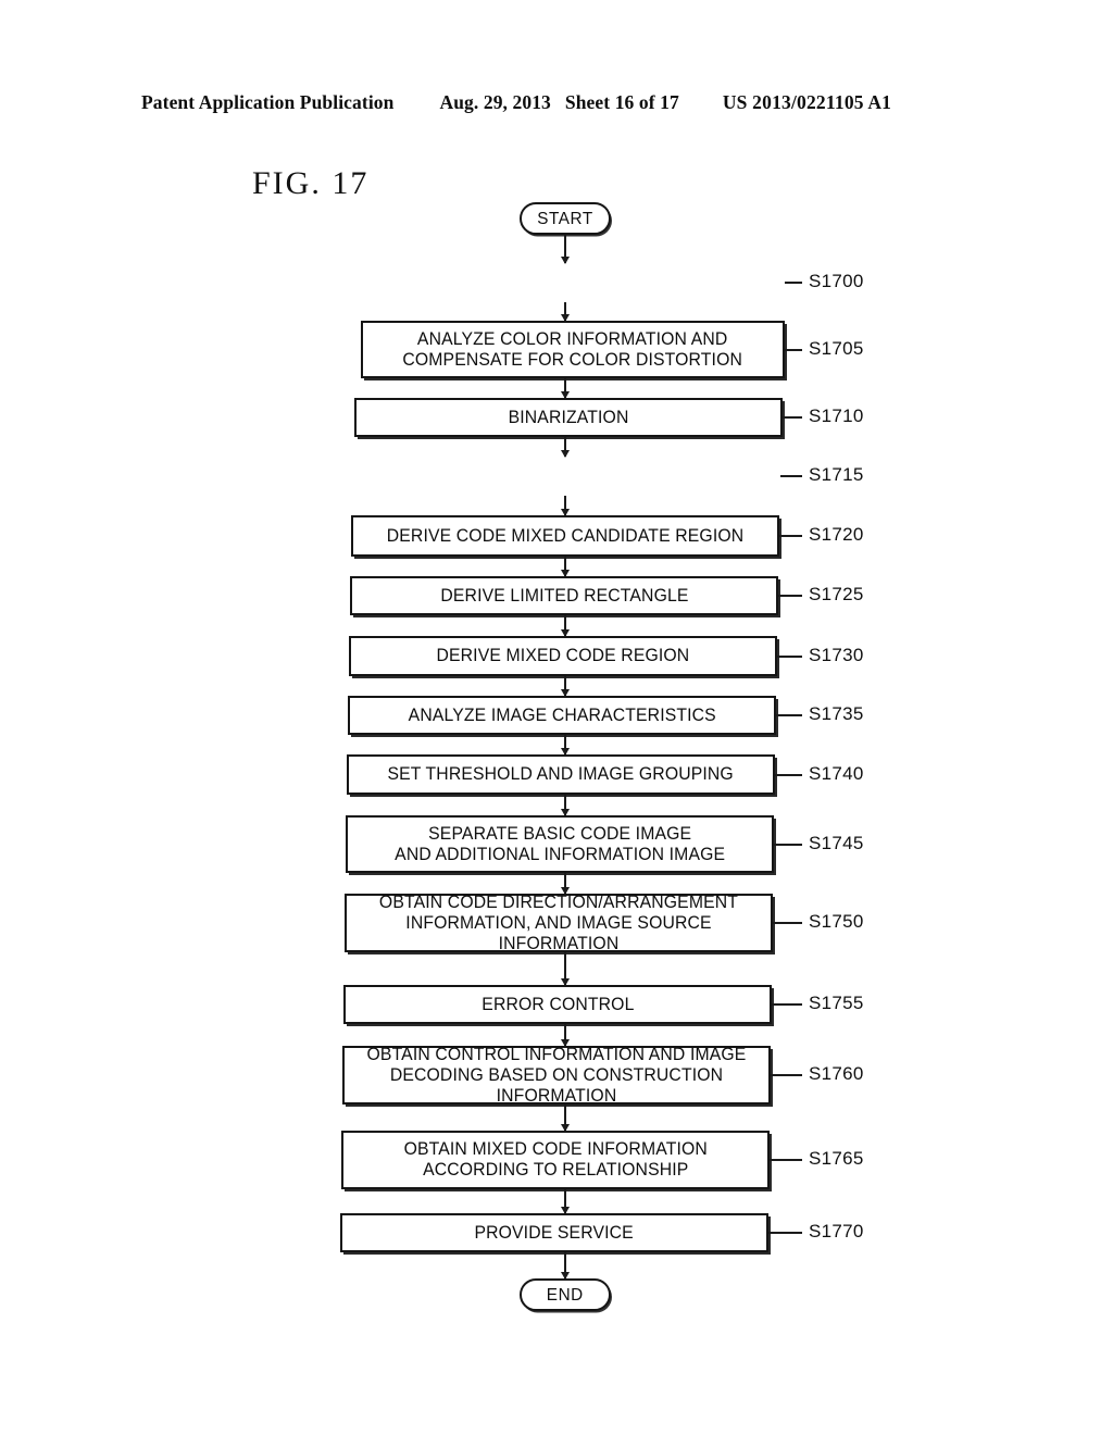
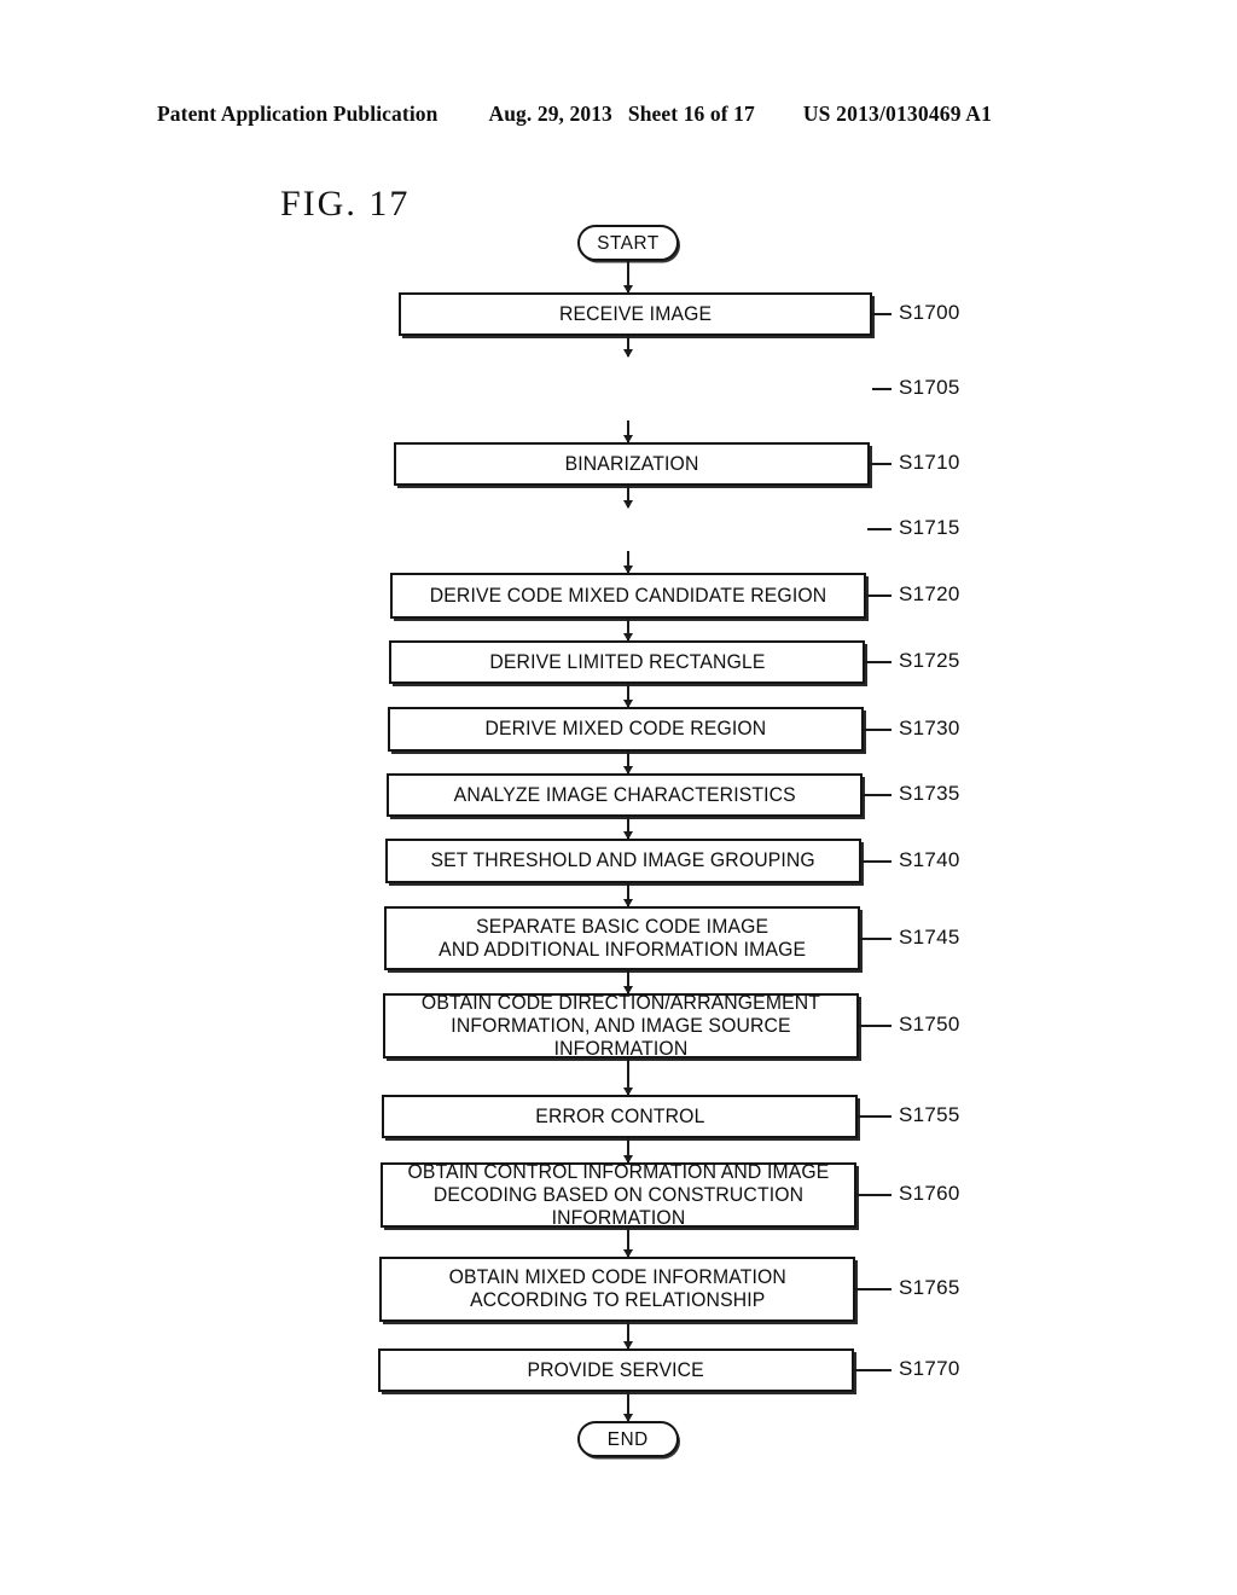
  Patent Application Publication
  Aug. 29, 2013
  Sheet 16 of 17
- US 2013/0221105 A1
+ US 2013/0130469 A1
  FIG. 17
  START
+ RECEIVE IMAGE
  S1700
- ANALYZE COLOR INFORMATION AND
- COMPENSATE FOR COLOR DISTORTION
  S1705
  BINARIZATION
  S1710
  S1715
  DERIVE CODE MIXED CANDIDATE REGION
  S1720
  DERIVE LIMITED RECTANGLE
  S1725
  DERIVE MIXED CODE REGION
  S1730
  ANALYZE IMAGE CHARACTERISTICS
  S1735
  SET THRESHOLD AND IMAGE GROUPING
  S1740
  SEPARATE BASIC CODE IMAGE
  AND ADDITIONAL INFORMATION IMAGE
  S1745
  OBTAIN CODE DIRECTION/ARRANGEMENT
  INFORMATION, AND IMAGE SOURCE INFORMATION
  S1750
  ERROR CONTROL
  S1755
  OBTAIN CONTROL INFORMATION AND IMAGE
  DECODING BASED ON CONSTRUCTION INFORMATION
  S1760
  OBTAIN MIXED CODE INFORMATION
  ACCORDING TO RELATIONSHIP
  S1765
  PROVIDE SERVICE
  S1770
  END
